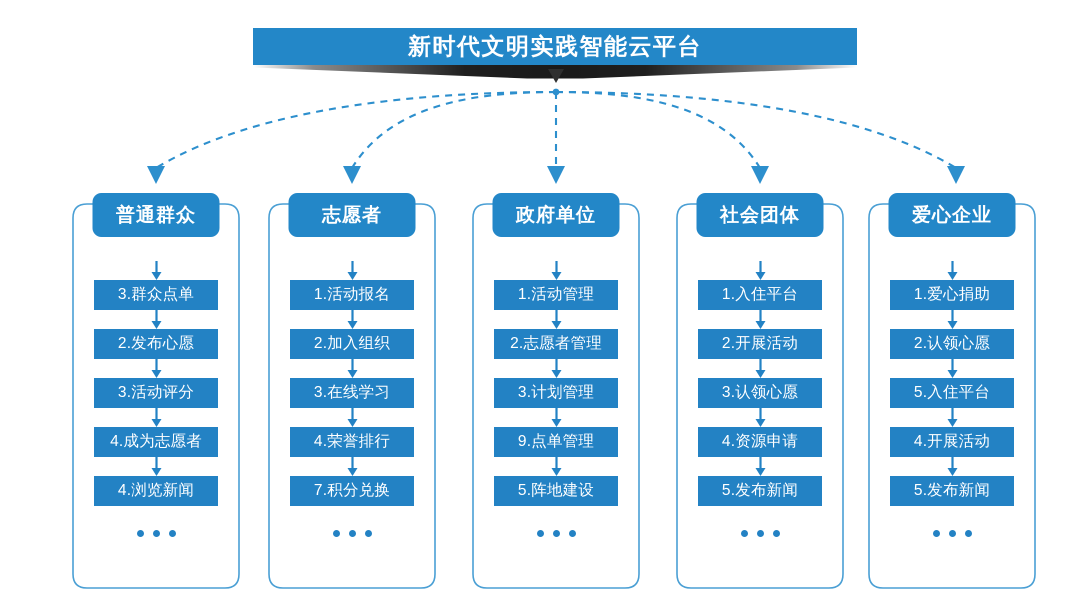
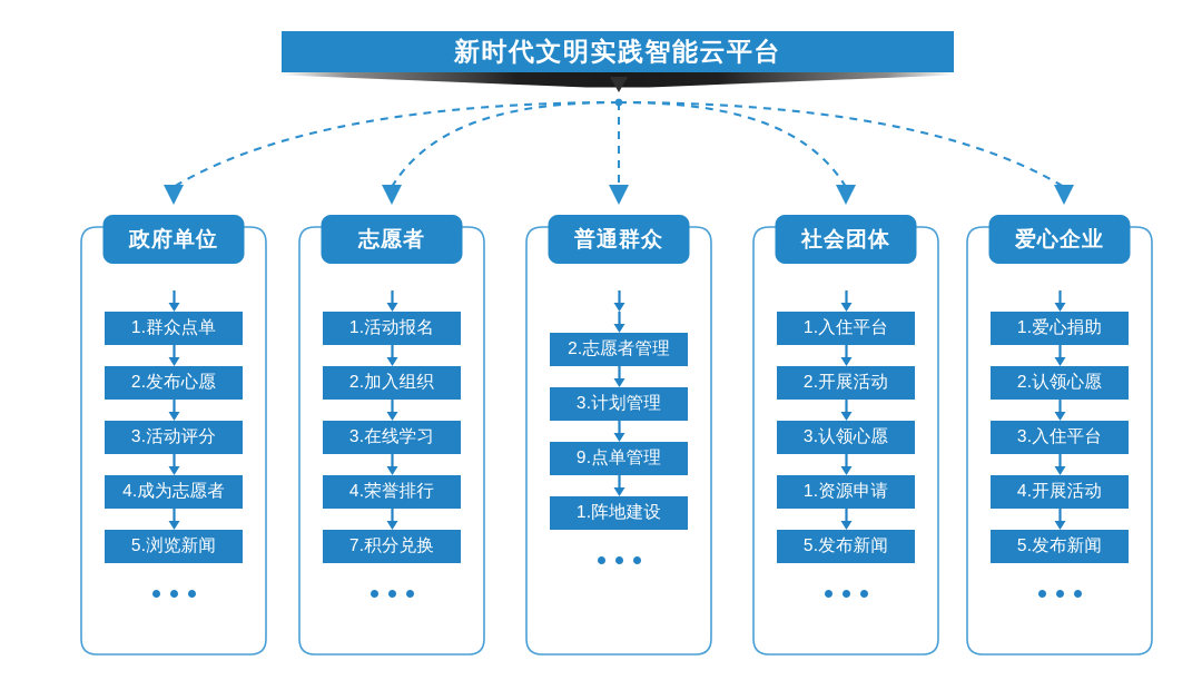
  新时代文明实践智能云平台
- 普通群众
+ 政府单位
- 3.群众点单
+ 1.群众点单
  2.发布心愿
  3.活动评分
  4.成为志愿者
- 4.浏览新闻
+ 5.浏览新闻
  志愿者
  1.活动报名
  2.加入组织
  3.在线学习
  4.荣誉排行
  7.积分兑换
- 政府单位
+ 普通群众
- 1.活动管理
  2.志愿者管理
  3.计划管理
  9.点单管理
- 5.阵地建设
+ 1.阵地建设
  社会团体
  1.入住平台
  2.开展活动
  3.认领心愿
- 4.资源申请
+ 1.资源申请
  5.发布新闻
  爱心企业
  1.爱心捐助
  2.认领心愿
- 5.入住平台
+ 3.入住平台
  4.开展活动
  5.发布新闻
